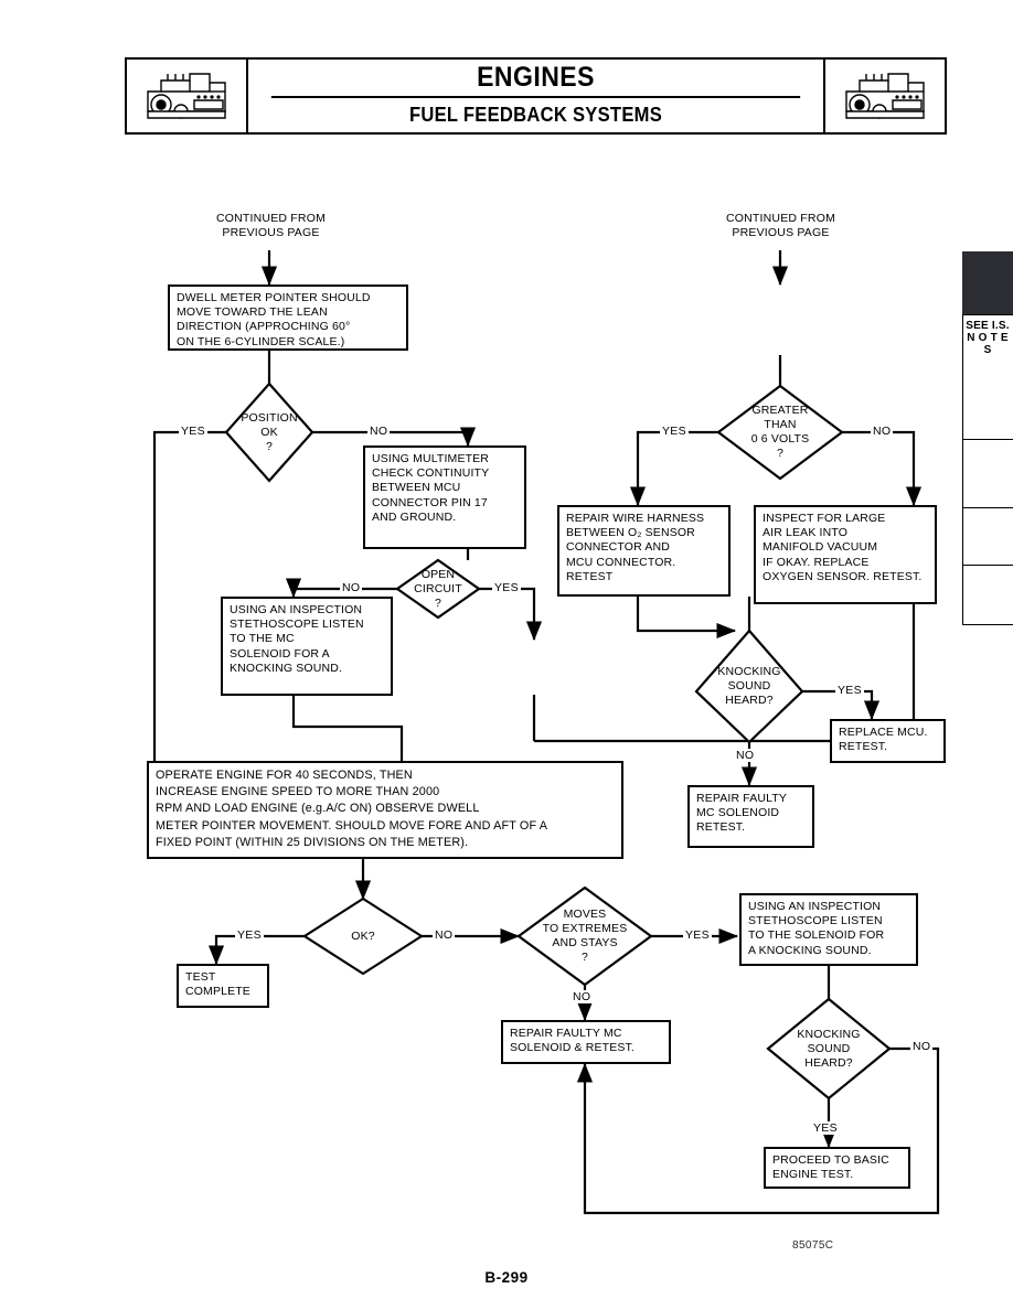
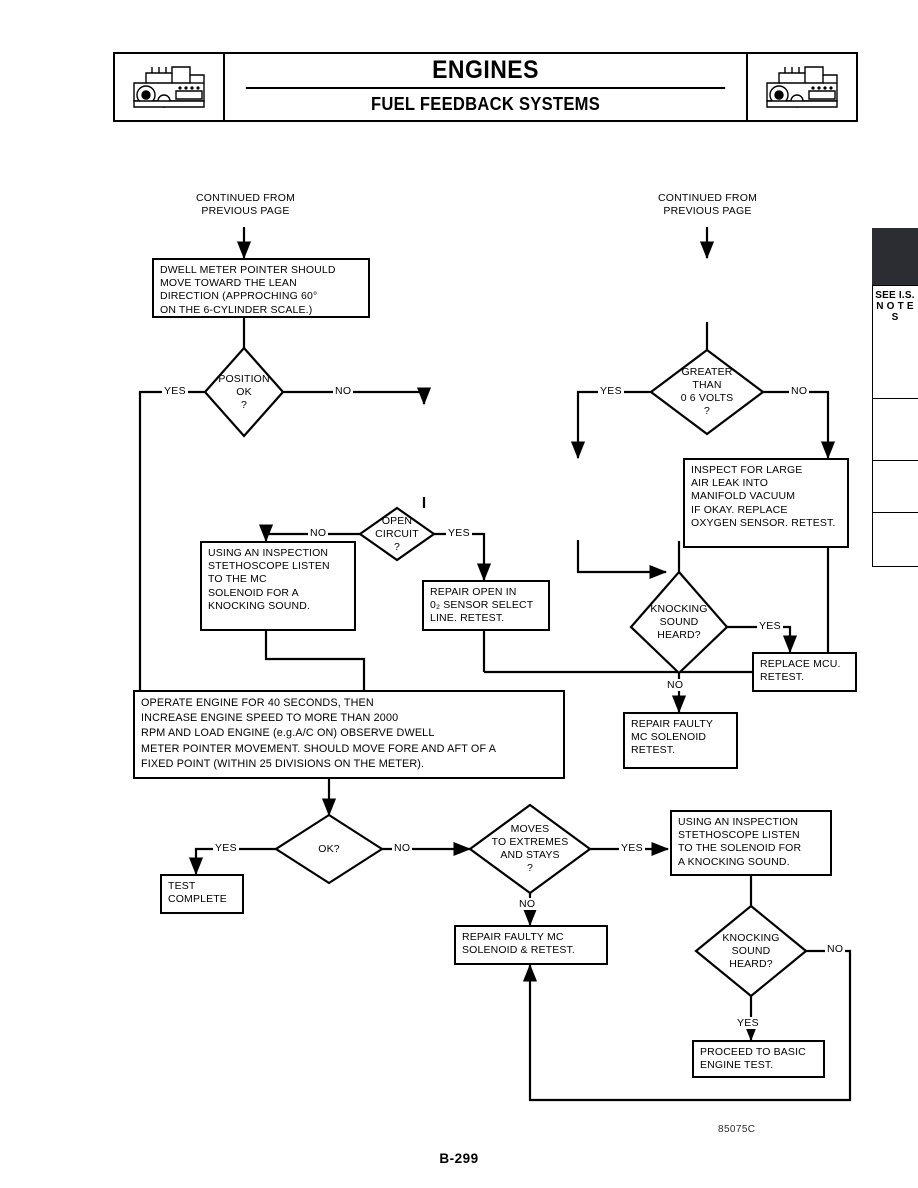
  ENGINES
  FUEL FEEDBACK SYSTEMS
  SEE I.S. N O T E S
  CONTINUED FROM
  PREVIOUS PAGE
  CONTINUED FROM
  PREVIOUS PAGE
  DWELL METER POINTER SHOULD
  MOVE TOWARD THE LEAN
  DIRECTION (APPROCHING 60°
  ON THE 6-CYLINDER SCALE.)
- USING MULTIMETER
- CHECK CONTINUITY
- BETWEEN MCU
- CONNECTOR PIN 17
- AND GROUND.
- REPAIR WIRE HARNESS
- BETWEEN O₂ SENSOR
- CONNECTOR AND
- MCU CONNECTOR.
- RETEST
  INSPECT FOR LARGE
  AIR LEAK INTO
  MANIFOLD VACUUM
  IF OKAY. REPLACE
  OXYGEN SENSOR. RETEST.
  USING AN INSPECTION
  STETHOSCOPE LISTEN
  TO THE MC
  SOLENOID FOR A
  KNOCKING SOUND.
+ REPAIR OPEN IN
+ 0₂ SENSOR SELECT
+ LINE. RETEST.
  REPLACE MCU.
  RETEST.
  REPAIR FAULTY
  MC SOLENOID
  RETEST.
  OPERATE ENGINE FOR 40 SECONDS, THEN
  INCREASE ENGINE SPEED TO MORE THAN 2000
  RPM AND LOAD ENGINE (e.g.A/C ON) OBSERVE DWELL
  METER POINTER MOVEMENT. SHOULD MOVE FORE AND AFT OF A
  FIXED POINT (WITHIN 25 DIVISIONS ON THE METER).
  TEST
  COMPLETE
  REPAIR FAULTY MC
  SOLENOID & RETEST.
  USING AN INSPECTION
  STETHOSCOPE LISTEN
  TO THE SOLENOID FOR
  A KNOCKING SOUND.
  PROCEED TO BASIC
  ENGINE TEST.
  POSITION
  OK
  ?
  GREATER
  THAN
  0 6 VOLTS
  ?
  OPEN
  CIRCUIT
  ?
  KNOCKING
  SOUND
  HEARD?
  OK?
  MOVES
  TO EXTREMES
  AND STAYS
  ?
  KNOCKING
  SOUND
  HEARD?
  YES
  NO
  YES
  NO
  NO
  YES
  YES
  NO
  YES
  NO
  YES
  NO
  NO
  YES
  85075C
  B-299
